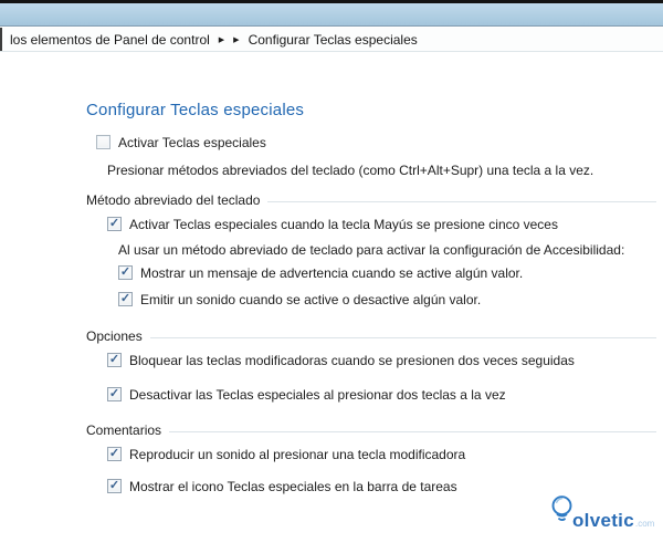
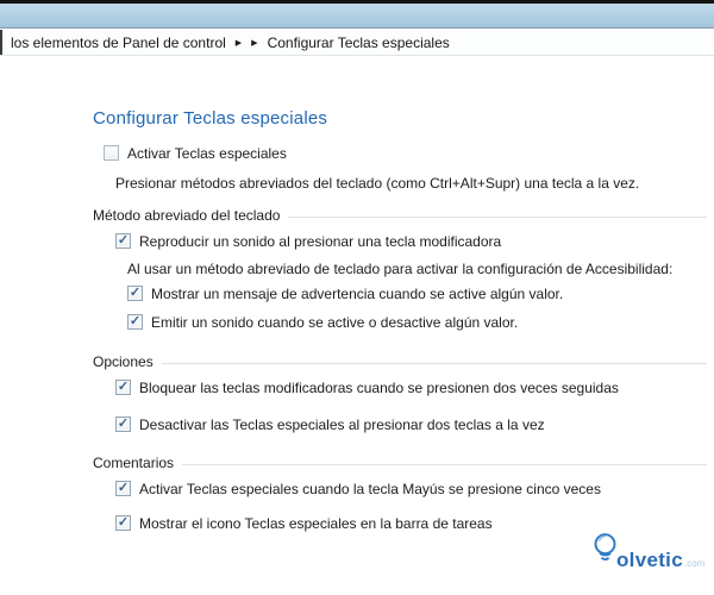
  los elementos de Panel de control
  Configurar Teclas especiales
  Configurar Teclas especiales
  Activar Teclas especiales
  Presionar métodos abreviados del teclado (como Ctrl+Alt+Supr) una tecla a la vez.
  Método abreviado del teclado
  ✓
- Activar Teclas especiales cuando la tecla Mayús se presione cinco veces
+ Reproducir un sonido al presionar una tecla modificadora
  Al usar un método abreviado de teclado para activar la configuración de Accesibilidad:
  ✓
  Mostrar un mensaje de advertencia cuando se active algún valor.
  ✓
  Emitir un sonido cuando se active o desactive algún valor.
  Opciones
  ✓
  Bloquear las teclas modificadoras cuando se presionen dos veces seguidas
  ✓
  Desactivar las Teclas especiales al presionar dos teclas a la vez
  Comentarios
  ✓
- Reproducir un sonido al presionar una tecla modificadora
+ Activar Teclas especiales cuando la tecla Mayús se presione cinco veces
  ✓
  Mostrar el icono Teclas especiales en la barra de tareas
  olvetic
  .com
